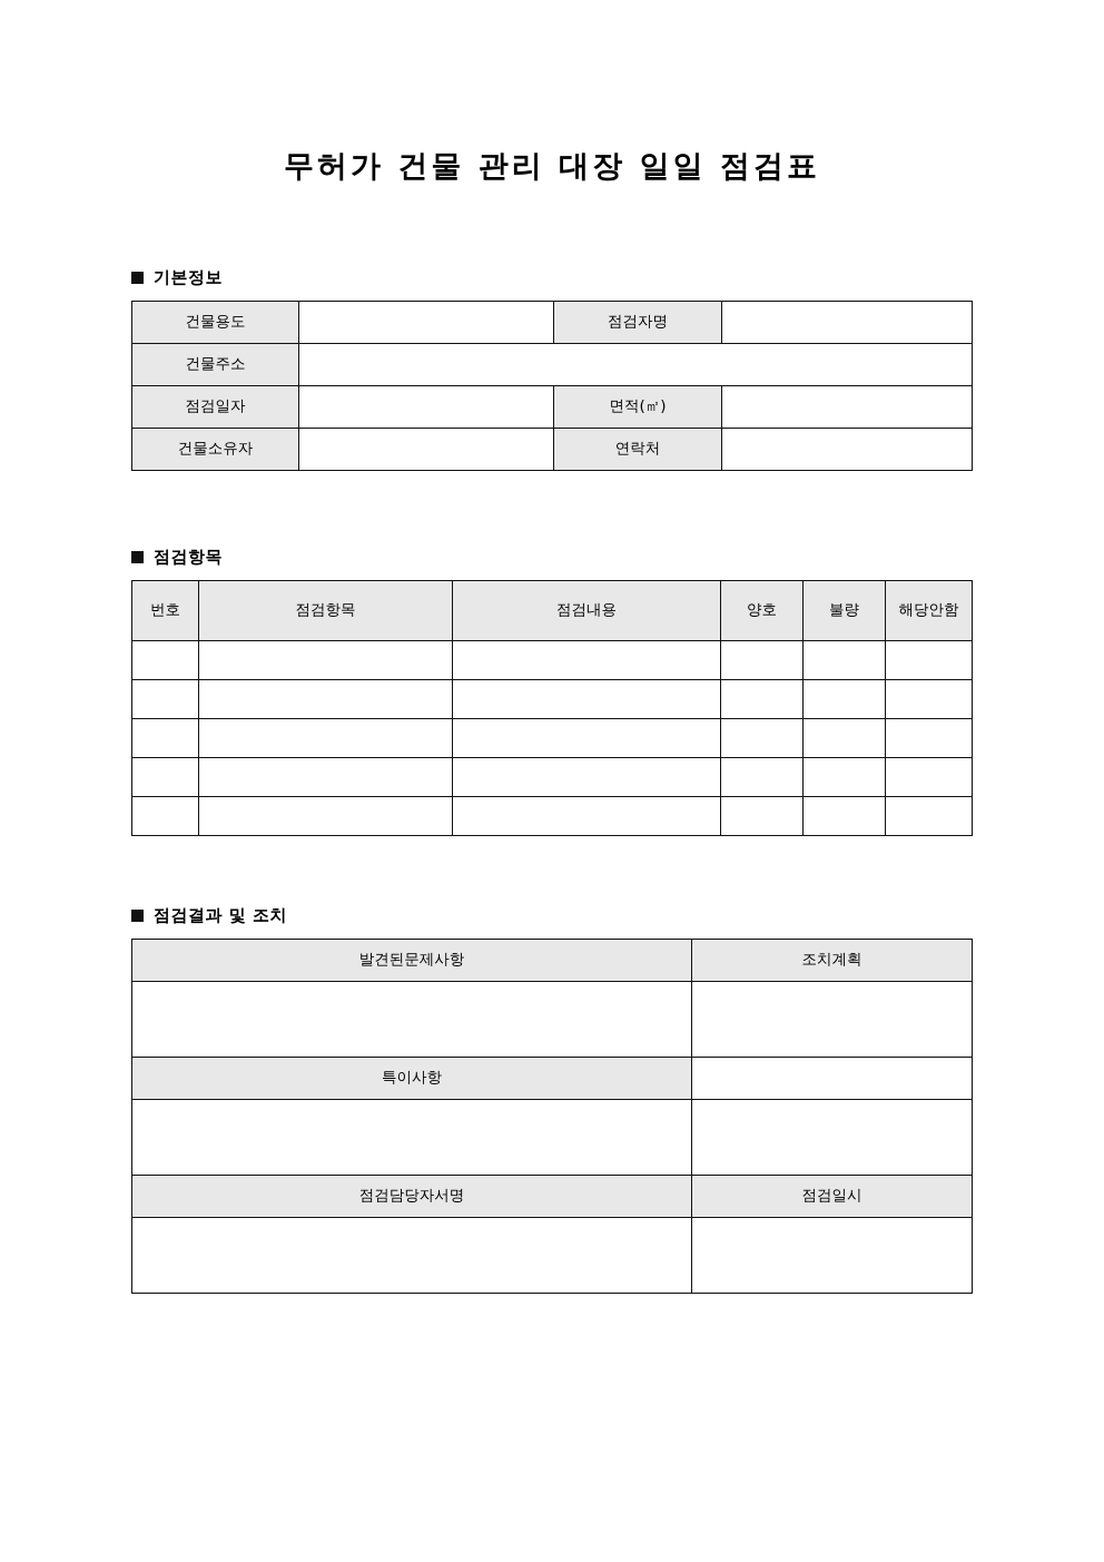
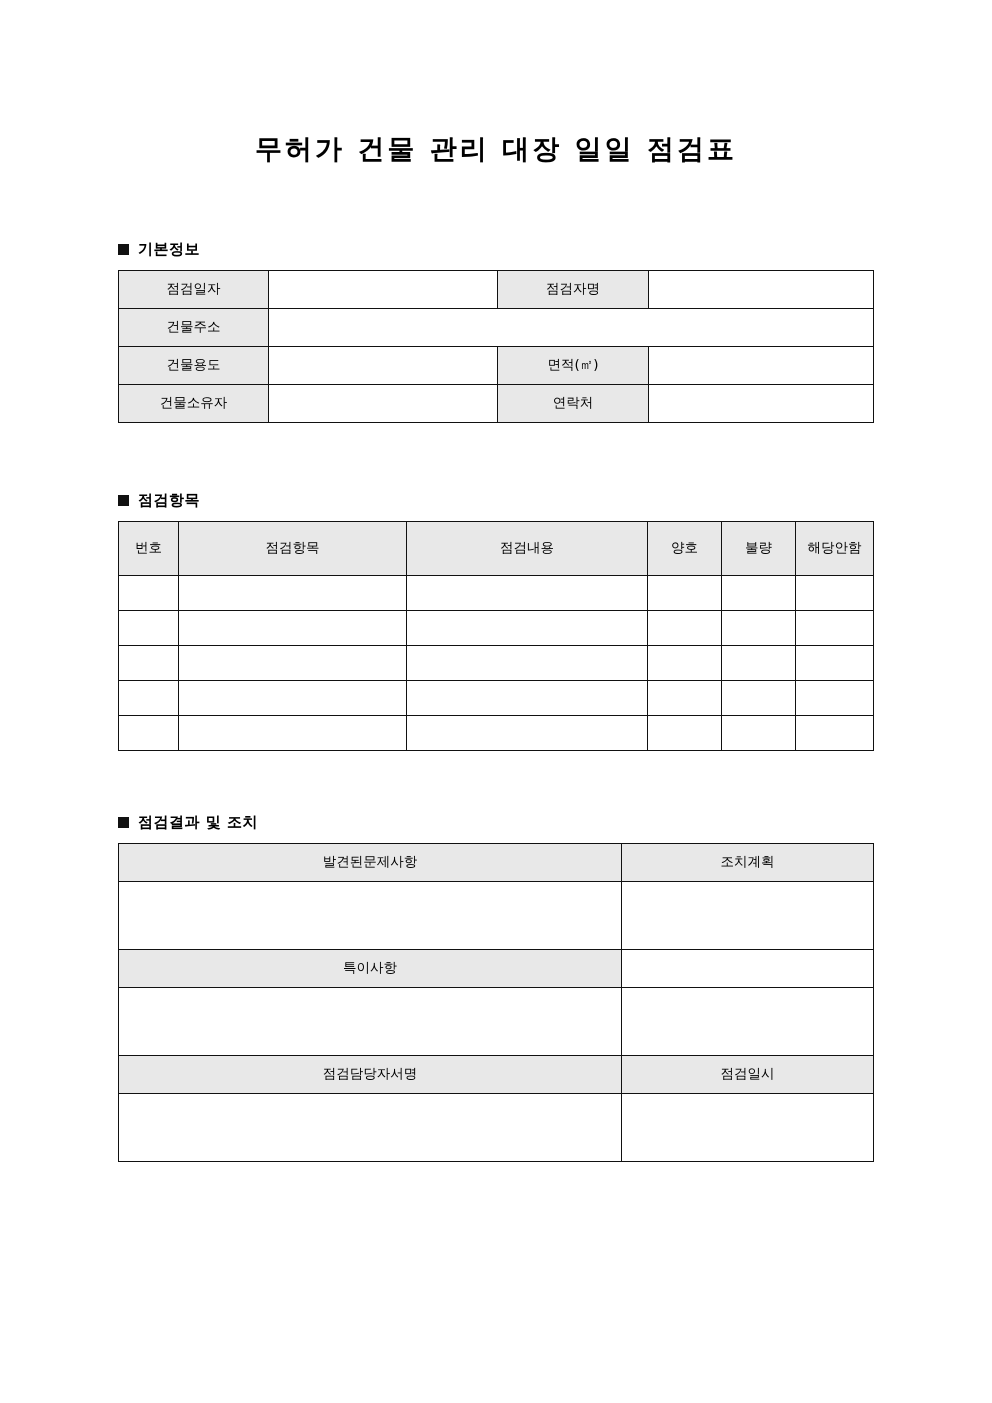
  무허가 건물 관리 대장 일일 점검표
  기본정보
- 건물용도		점검자명
+ 점검일자		점검자명
  건물주소
- 점검일자		면적(㎡)
+ 건물용도		면적(㎡)
  건물소유자		연락처
  점검항목
  번호	점검항목	점검내용	양호	불량	해당안함
  점검결과 및 조치
  발견된문제사항	조치계획
  특이사항
  점검담당자서명	점검일시
